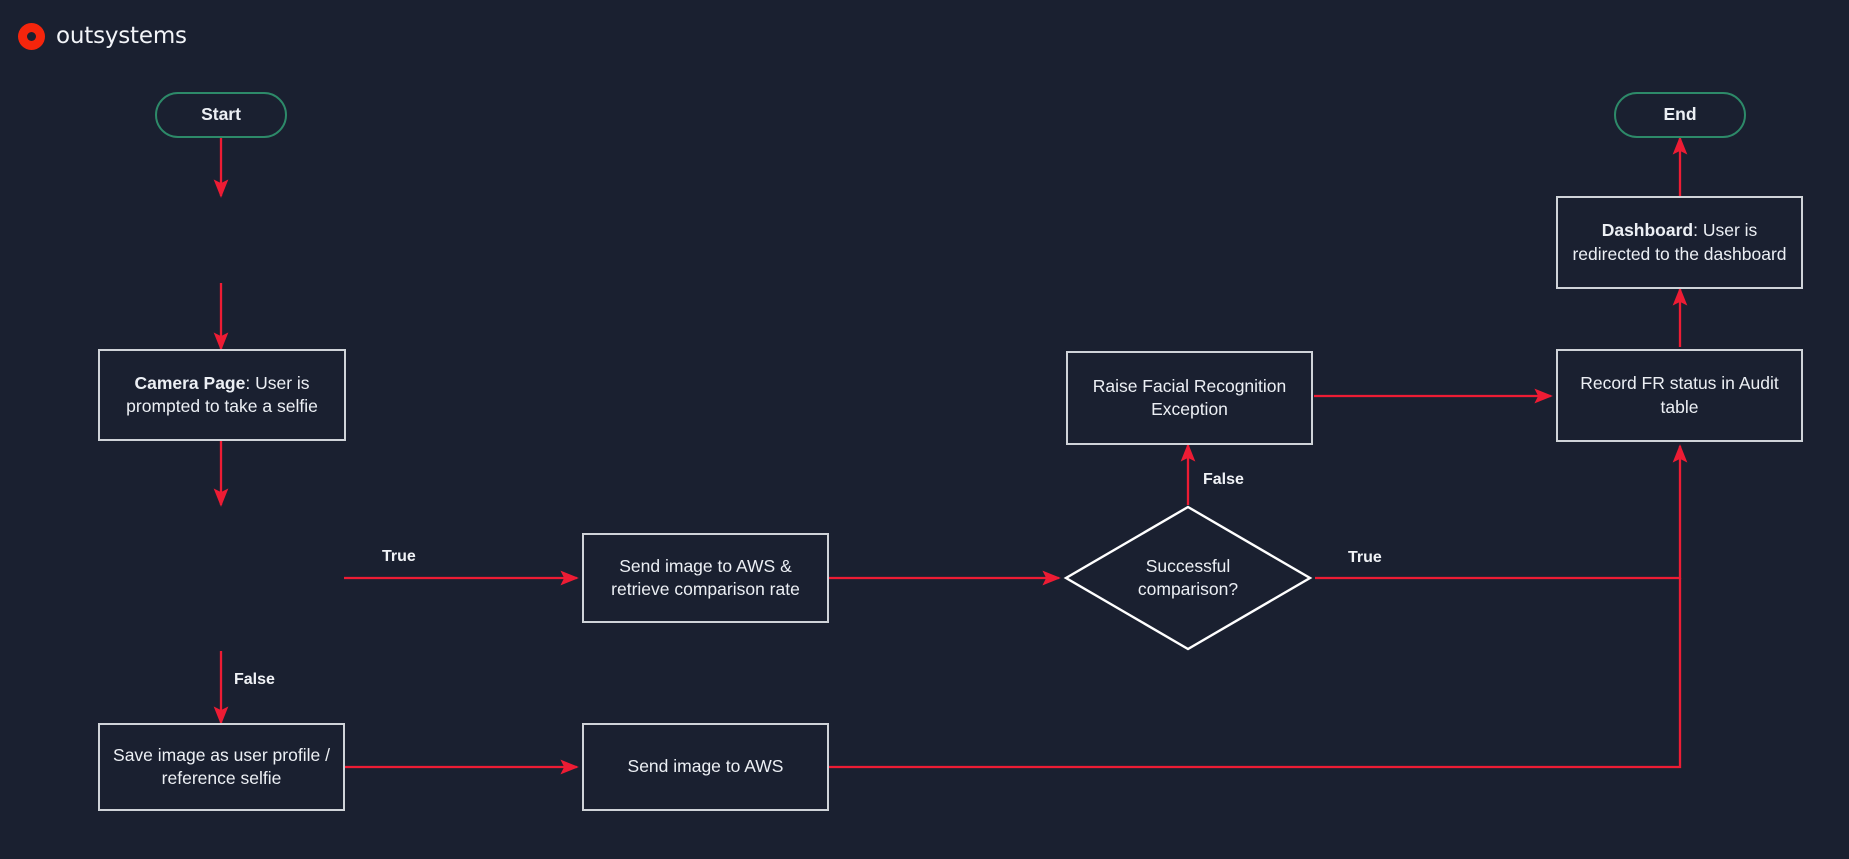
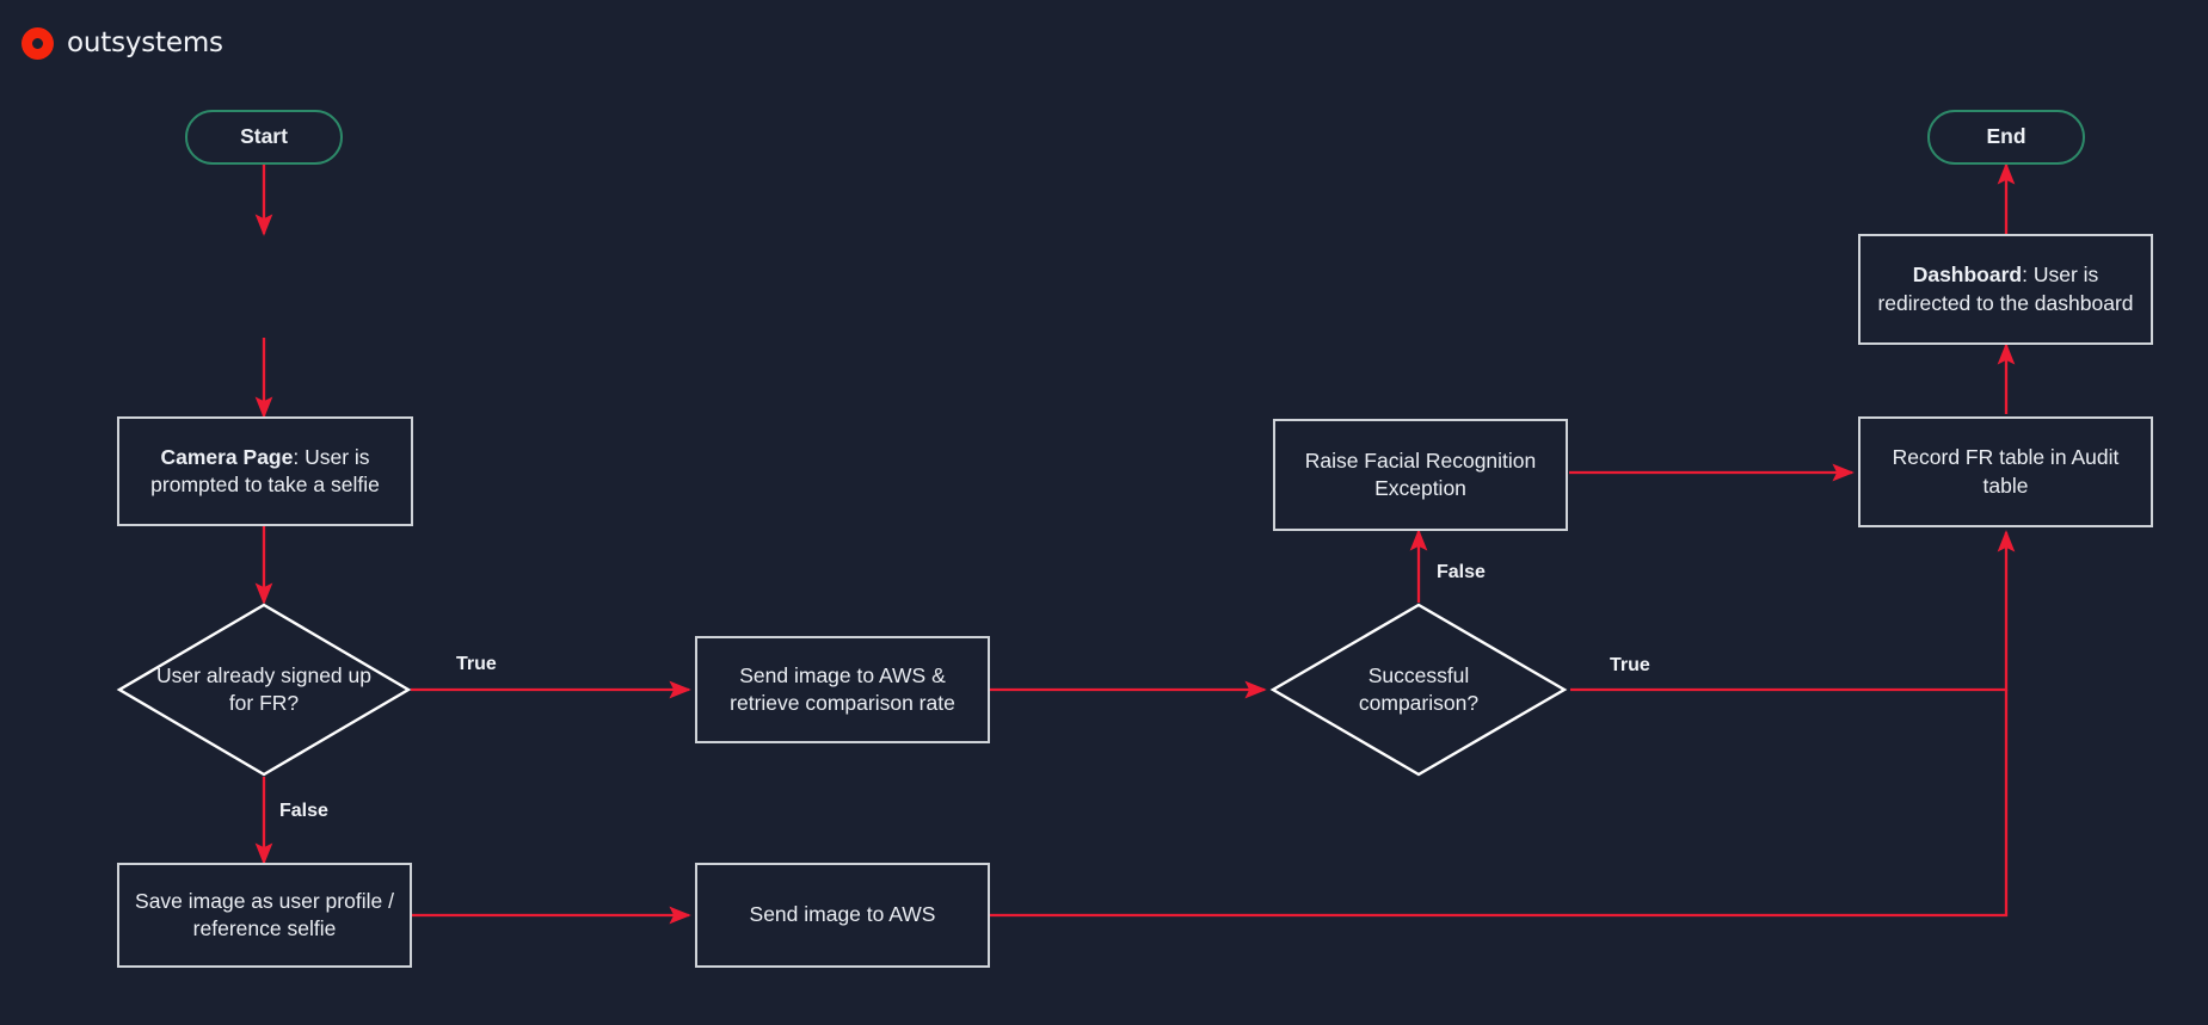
  outsystems
  Start
  Camera Page: User is prompted to take a selfie
+ User already signed up for FR?
  Save image as user profile / reference selfie
  Send image to AWS & retrieve comparison rate
  Send image to AWS
  Successful comparison?
  Raise Facial Recognition Exception
- Record FR status in Audit table
+ Record FR table in Audit table
  Dashboard: User is redirected to the dashboard
  End
  True
  False
  False
  True
